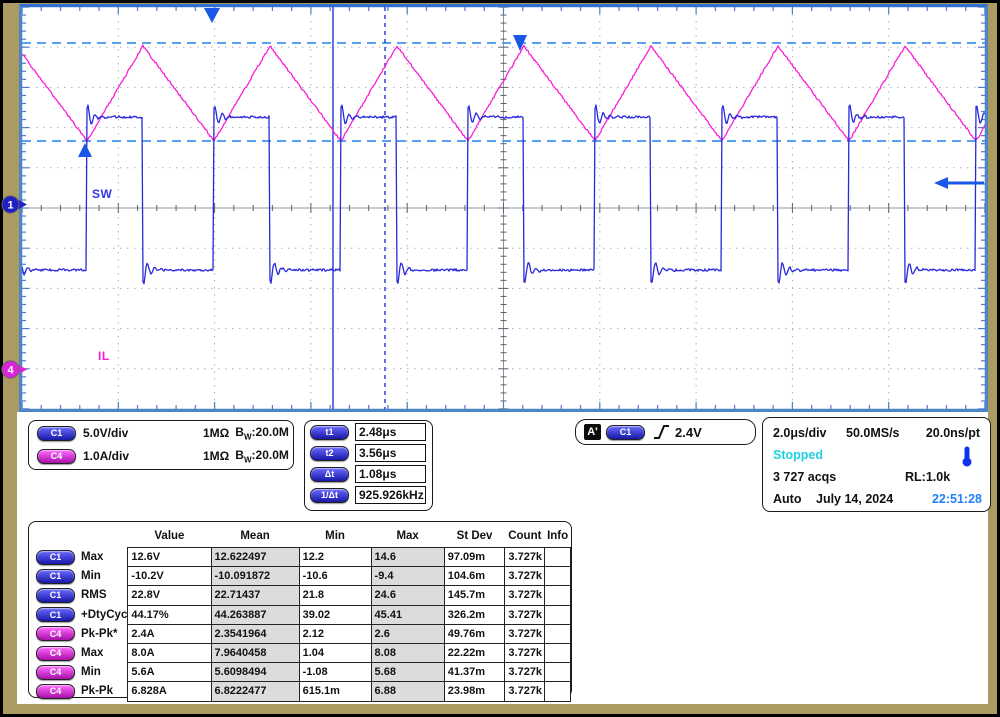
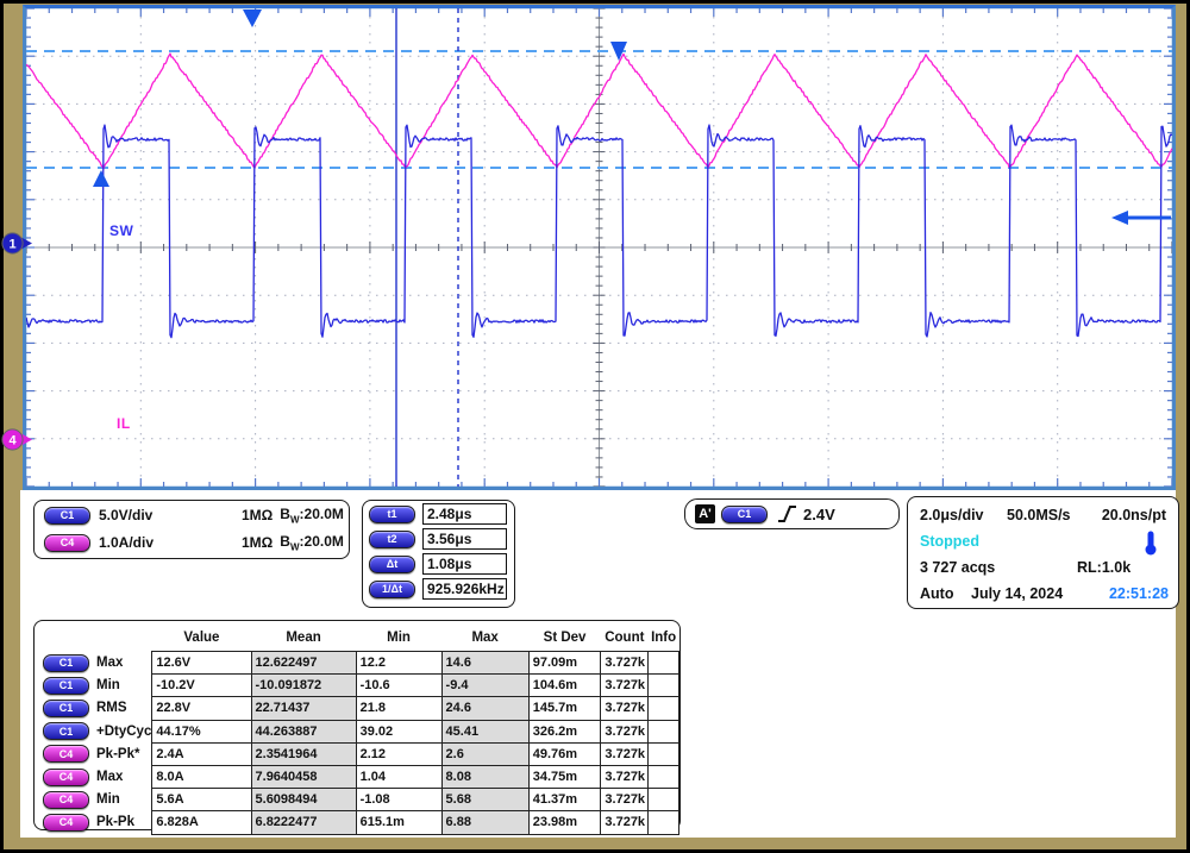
  SW
  IL
  1
  4
  C1
  5.0V/div
  1MΩ
  BW:20.0M
  C4
  1.0A/div
  1MΩ
  BW:20.0M
  t1
  2.48μs
  t2
  3.56μs
  Δt
  1.08μs
  1/Δt
  925.926kHz
  A'
  C1
  2.4V
  2.0μs/div
  50.0MS/s
  20.0ns/pt
  Stopped
  3 727 acqs
  RL:1.0k
  Auto
  July 14, 2024
  22:51:28
  	Value	Mean	Min	Max	St Dev	Count	Info
  C1 Max	12.6V	12.622497	12.2	14.6	97.09m	3.727k
  C1 Min	-10.2V	-10.091872	-10.6	-9.4	104.6m	3.727k
  C1 RMS	22.8V	22.71437	21.8	24.6	145.7m	3.727k
  C1 +DtyCyc	44.17%	44.263887	39.02	45.41	326.2m	3.727k
  C4 Pk-Pk*	2.4A	2.3541964	2.12	2.6	49.76m	3.727k
- C4 Max	8.0A	7.9640458	1.04	8.08	22.22m	3.727k
+ C4 Max	8.0A	7.9640458	1.04	8.08	34.75m	3.727k
  C4 Min	5.6A	5.6098494	-1.08	5.68	41.37m	3.727k
  C4 Pk-Pk	6.828A	6.8222477	615.1m	6.88	23.98m	3.727k
